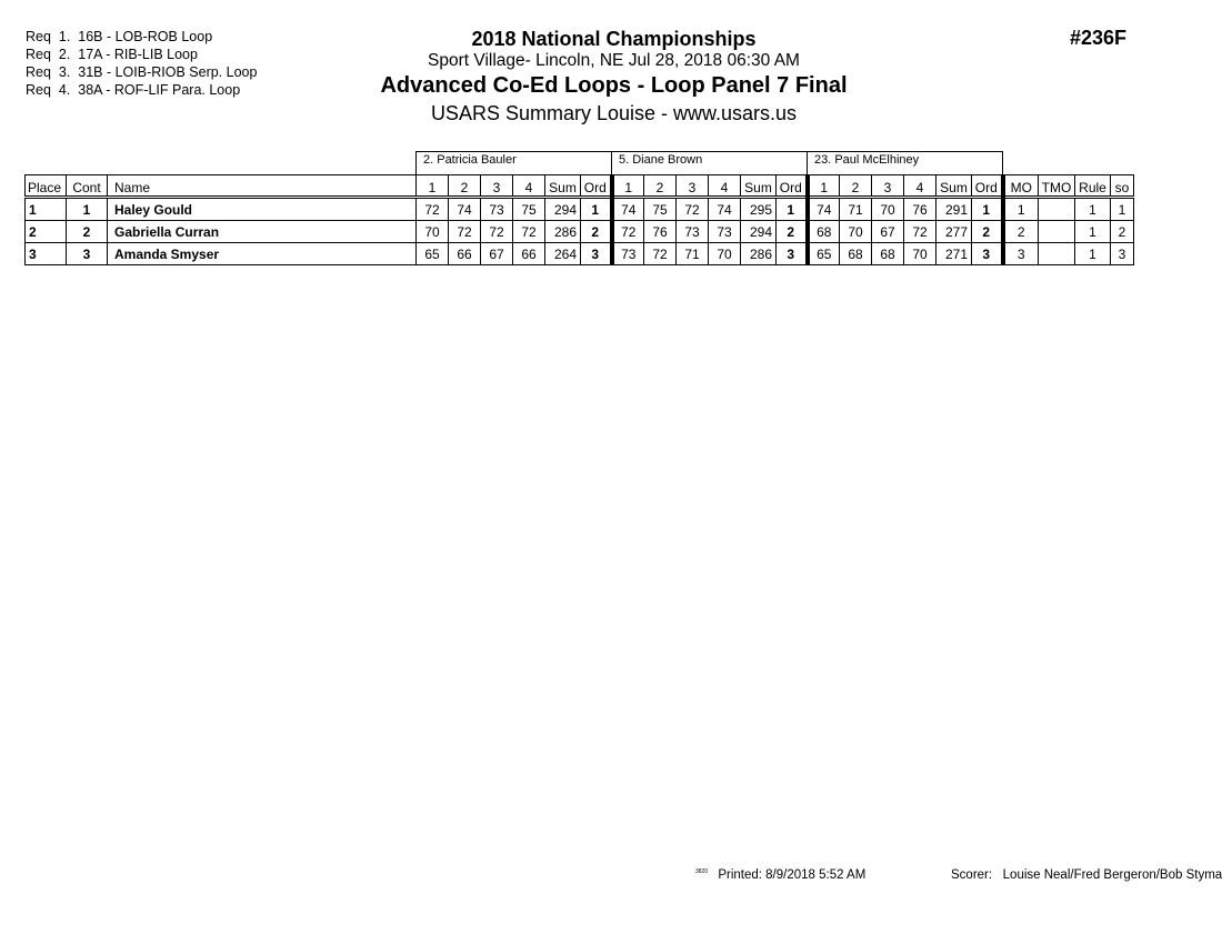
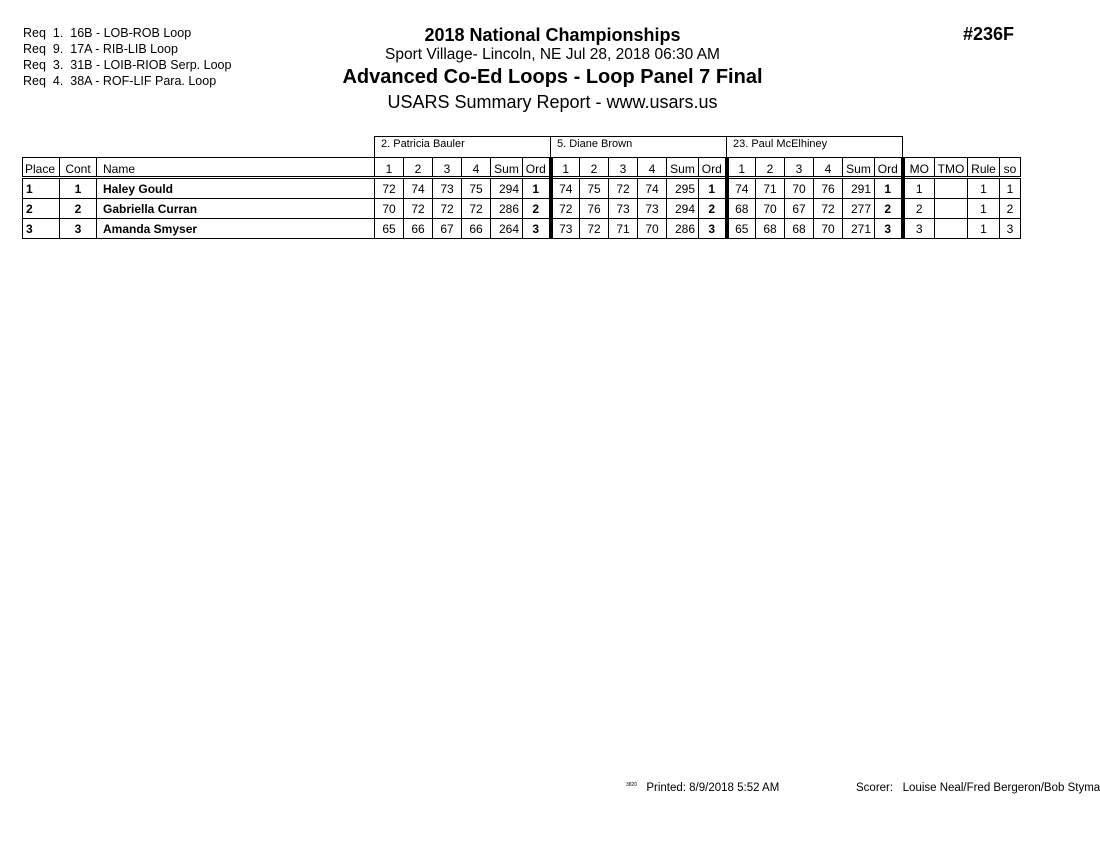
  Req 1. 16B - LOB-ROB Loop
- Req 2. 17A - RIB-LIB Loop
+ Req 9. 17A - RIB-LIB Loop
  Req 3. 31B - LOIB-RIOB Serp. Loop
  Req 4. 38A - ROF-LIF Para. Loop
  2018 National Championships
  Sport Village- Lincoln, NE Jul 28, 2018 06:30 AM
  Advanced Co-Ed Loops - Loop Panel 7 Final
- USARS Summary Louise - www.usars.us
+ USARS Summary Report - www.usars.us
  #236F
  	2. Patricia Bauler	5. Diane Brown	23. Paul McElhiney
  Place	Cont	Name	1	2	3	4	Sum	Ord	1	2	3	4	Sum	Ord	1	2	3	4	Sum	Ord	MO	TMO	Rule	so
  1	1	Haley Gould	72	74	73	75	294	1	74	75	72	74	295	1	74	71	70	76	291	1	1		1	1
  2	2	Gabriella Curran	70	72	72	72	286	2	72	76	73	73	294	2	68	70	67	72	277	2	2		1	2
  3	3	Amanda Smyser	65	66	67	66	264	3	73	72	71	70	286	3	65	68	68	70	271	3	3		1	3
  Printed: 8/9/2018 5:52 AM
  Scorer: Louise Neal/Fred Bergeron/Bob Styma
